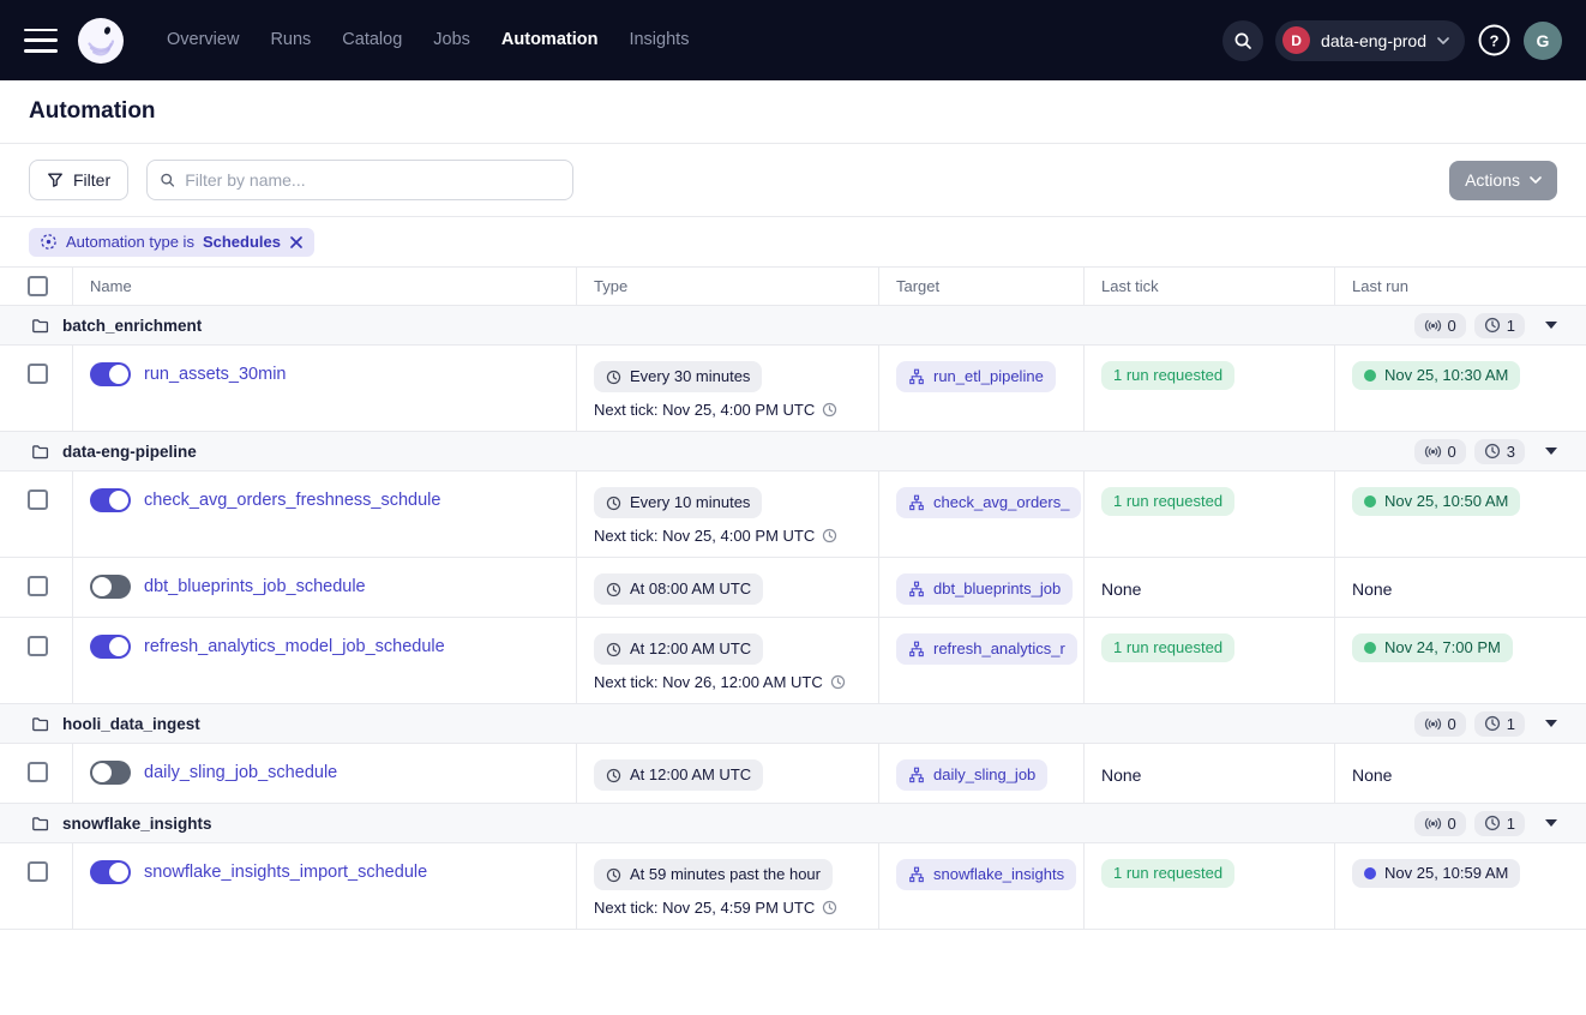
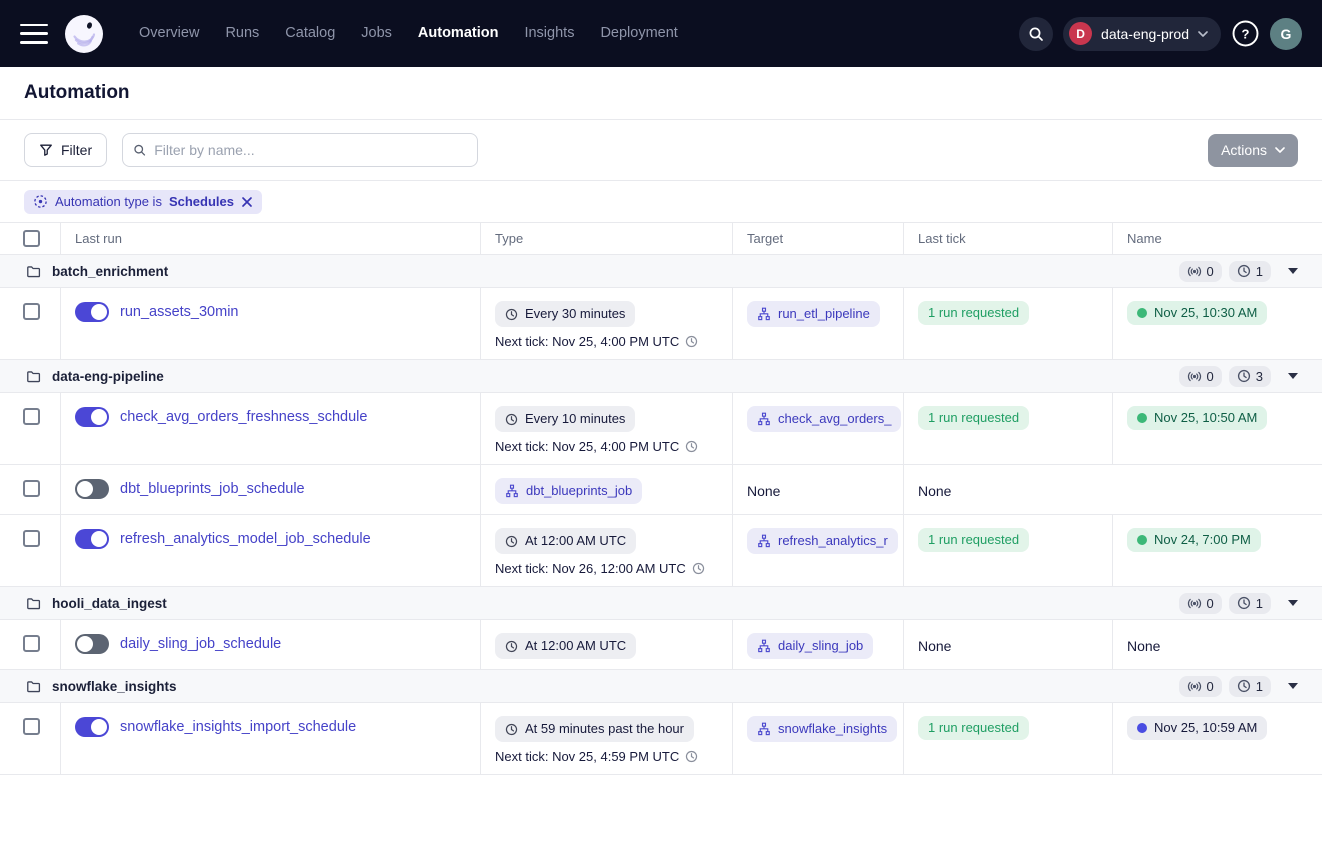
  Overview
  Runs
  Catalog
  Jobs
  Automation
  Insights
+ Deployment
  D
  data-eng-prod
  ?
  G
  Automation
  Filter
  Filter by name...
  Actions
  Automation type is
  Schedules
- Name
+ Last run
  Type
  Target
  Last tick
- Last run
+ Name
  batch_enrichment
  0
  1
  run_assets_30min
  Every 30 minutes
  Next tick: Nov 25, 4:00 PM UTC
  run_etl_pipeline
  1 run requested
  Nov 25, 10:30 AM
  data-eng-pipeline
  0
  3
  check_avg_orders_freshness_schdule
  Every 10 minutes
  Next tick: Nov 25, 4:00 PM UTC
  check_avg_orders_
  1 run requested
  Nov 25, 10:50 AM
  dbt_blueprints_job_schedule
- At 08:00 AM UTC
  dbt_blueprints_job
  None
  None
  refresh_analytics_model_job_schedule
  At 12:00 AM UTC
  Next tick: Nov 26, 12:00 AM UTC
  refresh_analytics_r
  1 run requested
  Nov 24, 7:00 PM
  hooli_data_ingest
  0
  1
  daily_sling_job_schedule
  At 12:00 AM UTC
  daily_sling_job
  None
  None
  snowflake_insights
  0
  1
  snowflake_insights_import_schedule
  At 59 minutes past the hour
  Next tick: Nov 25, 4:59 PM UTC
  snowflake_insights
  1 run requested
  Nov 25, 10:59 AM
